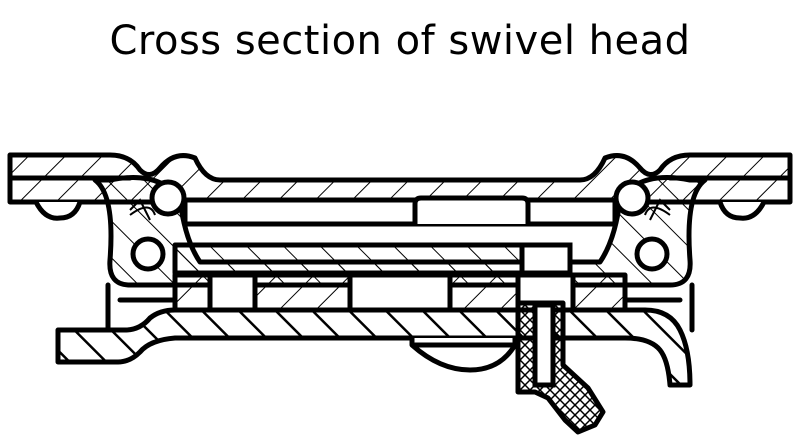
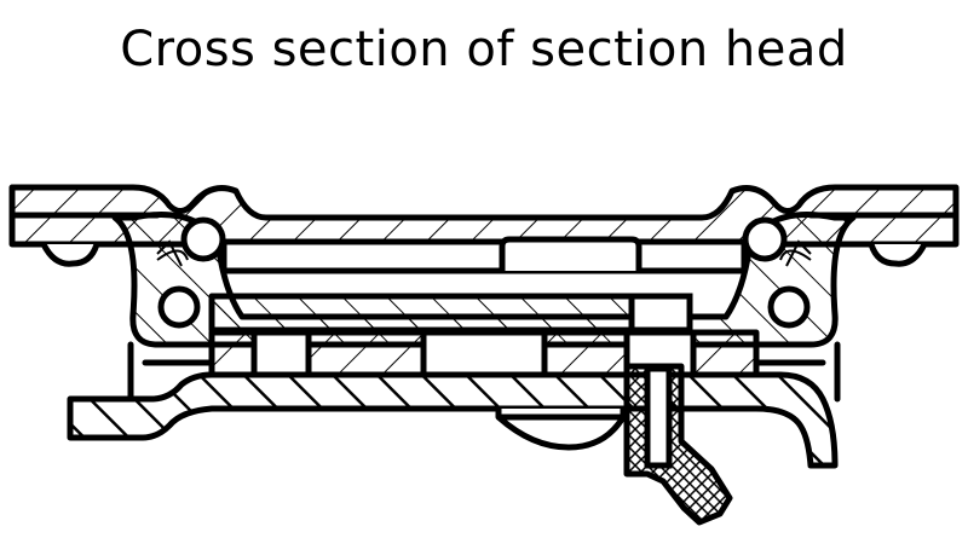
- Cross section of swivel head
+ Cross section of section head
